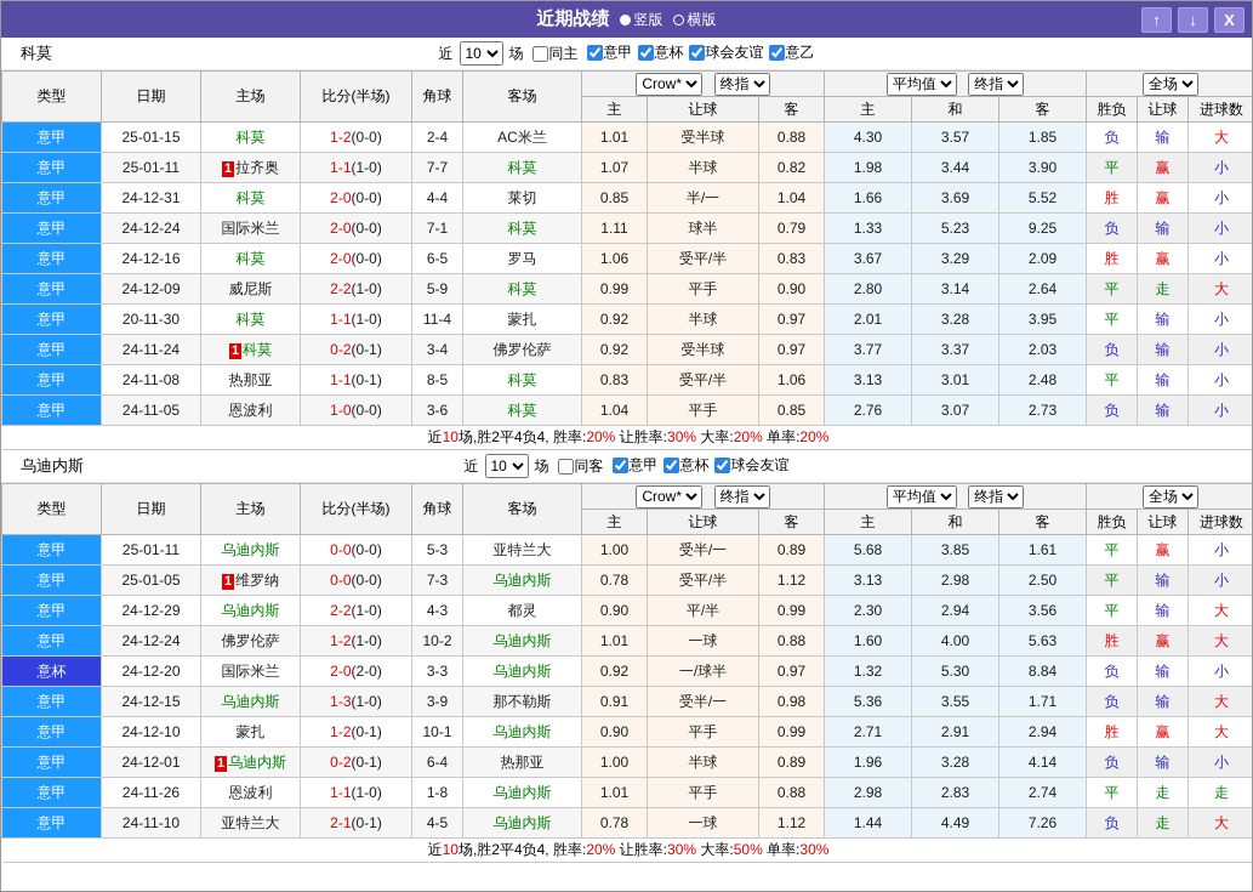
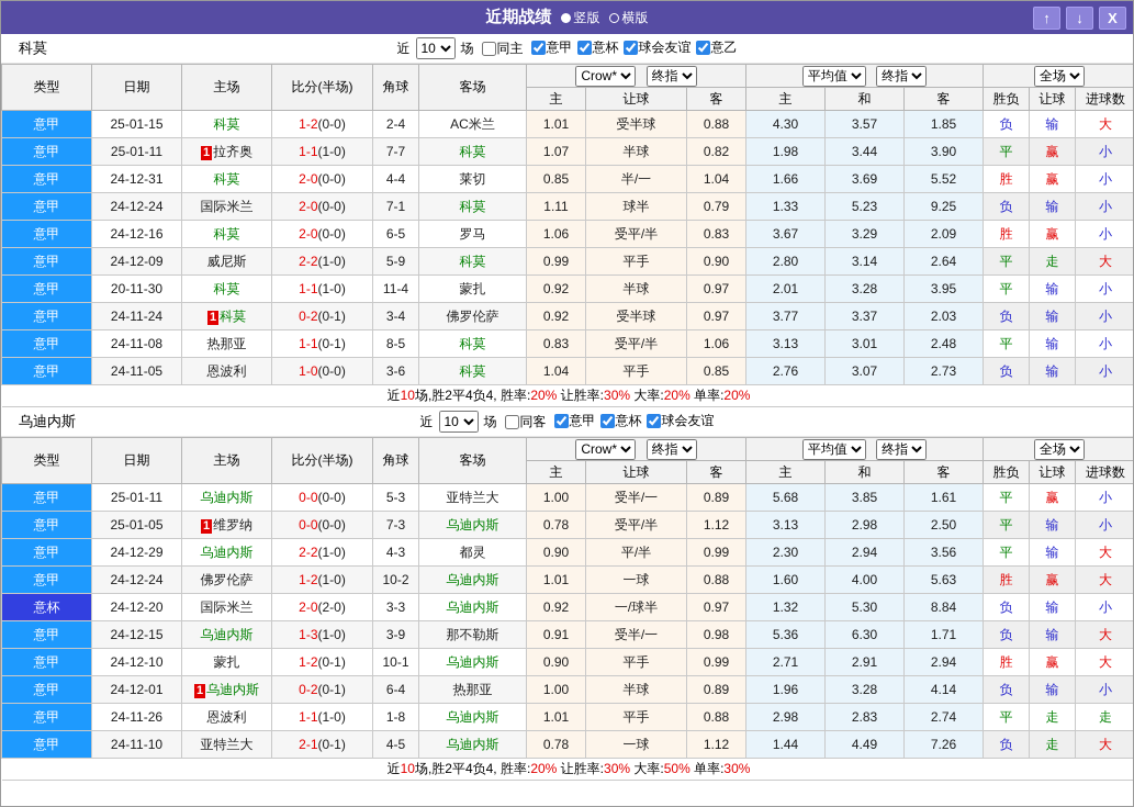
  近期战绩
  竖版
  横版
  ↑
  ↓
  X
  科莫
  近
  10
  场
  同主
  意甲
  意杯
  球会友谊
  意乙
  类型	日期	主场	比分(半场)	角球	客场	Crow* 终指	平均值 终指	全场
  主	让球	客	主	和	客	胜负	让球	进球数
  意甲	25-01-15	科莫	1-2(0-0)	2-4	AC米兰	1.01	受半球	0.88	4.30	3.57	1.85	负	输	大
  意甲	25-01-11	1 拉齐奥	1-1(1-0)	7-7	科莫	1.07	半球	0.82	1.98	3.44	3.90	平	赢	小
  意甲	24-12-31	科莫	2-0(0-0)	4-4	莱切	0.85	半/一	1.04	1.66	3.69	5.52	胜	赢	小
  意甲	24-12-24	国际米兰	2-0(0-0)	7-1	科莫	1.11	球半	0.79	1.33	5.23	9.25	负	输	小
  意甲	24-12-16	科莫	2-0(0-0)	6-5	罗马	1.06	受平/半	0.83	3.67	3.29	2.09	胜	赢	小
  意甲	24-12-09	威尼斯	2-2(1-0)	5-9	科莫	0.99	平手	0.90	2.80	3.14	2.64	平	走	大
  意甲	20-11-30	科莫	1-1(1-0)	11-4	蒙扎	0.92	半球	0.97	2.01	3.28	3.95	平	输	小
  意甲	24-11-24	1 科莫	0-2(0-1)	3-4	佛罗伦萨	0.92	受半球	0.97	3.77	3.37	2.03	负	输	小
  意甲	24-11-08	热那亚	1-1(0-1)	8-5	科莫	0.83	受平/半	1.06	3.13	3.01	2.48	平	输	小
  意甲	24-11-05	恩波利	1-0(0-0)	3-6	科莫	1.04	平手	0.85	2.76	3.07	2.73	负	输	小
  近10场,胜2平4负4, 胜率:20% 让胜率:30% 大率:20% 单率:20%
  乌迪内斯
  近
  10
  场
  同客
  意甲
  意杯
  球会友谊
  类型	日期	主场	比分(半场)	角球	客场	Crow* 终指	平均值 终指	全场
  主	让球	客	主	和	客	胜负	让球	进球数
  意甲	25-01-11	乌迪内斯	0-0(0-0)	5-3	亚特兰大	1.00	受半/一	0.89	5.68	3.85	1.61	平	赢	小
  意甲	25-01-05	1 维罗纳	0-0(0-0)	7-3	乌迪内斯	0.78	受平/半	1.12	3.13	2.98	2.50	平	输	小
  意甲	24-12-29	乌迪内斯	2-2(1-0)	4-3	都灵	0.90	平/半	0.99	2.30	2.94	3.56	平	输	大
  意甲	24-12-24	佛罗伦萨	1-2(1-0)	10-2	乌迪内斯	1.01	一球	0.88	1.60	4.00	5.63	胜	赢	大
  意杯	24-12-20	国际米兰	2-0(2-0)	3-3	乌迪内斯	0.92	一/球半	0.97	1.32	5.30	8.84	负	输	小
- 意甲	24-12-15	乌迪内斯	1-3(1-0)	3-9	那不勒斯	0.91	受半/一	0.98	5.36	3.55	1.71	负	输	大
+ 意甲	24-12-15	乌迪内斯	1-3(1-0)	3-9	那不勒斯	0.91	受半/一	0.98	5.36	6.30	1.71	负	输	大
  意甲	24-12-10	蒙扎	1-2(0-1)	10-1	乌迪内斯	0.90	平手	0.99	2.71	2.91	2.94	胜	赢	大
  意甲	24-12-01	1 乌迪内斯	0-2(0-1)	6-4	热那亚	1.00	半球	0.89	1.96	3.28	4.14	负	输	小
  意甲	24-11-26	恩波利	1-1(1-0)	1-8	乌迪内斯	1.01	平手	0.88	2.98	2.83	2.74	平	走	走
  意甲	24-11-10	亚特兰大	2-1(0-1)	4-5	乌迪内斯	0.78	一球	1.12	1.44	4.49	7.26	负	走	大
  近10场,胜2平4负4, 胜率:20% 让胜率:30% 大率:50% 单率:30%
